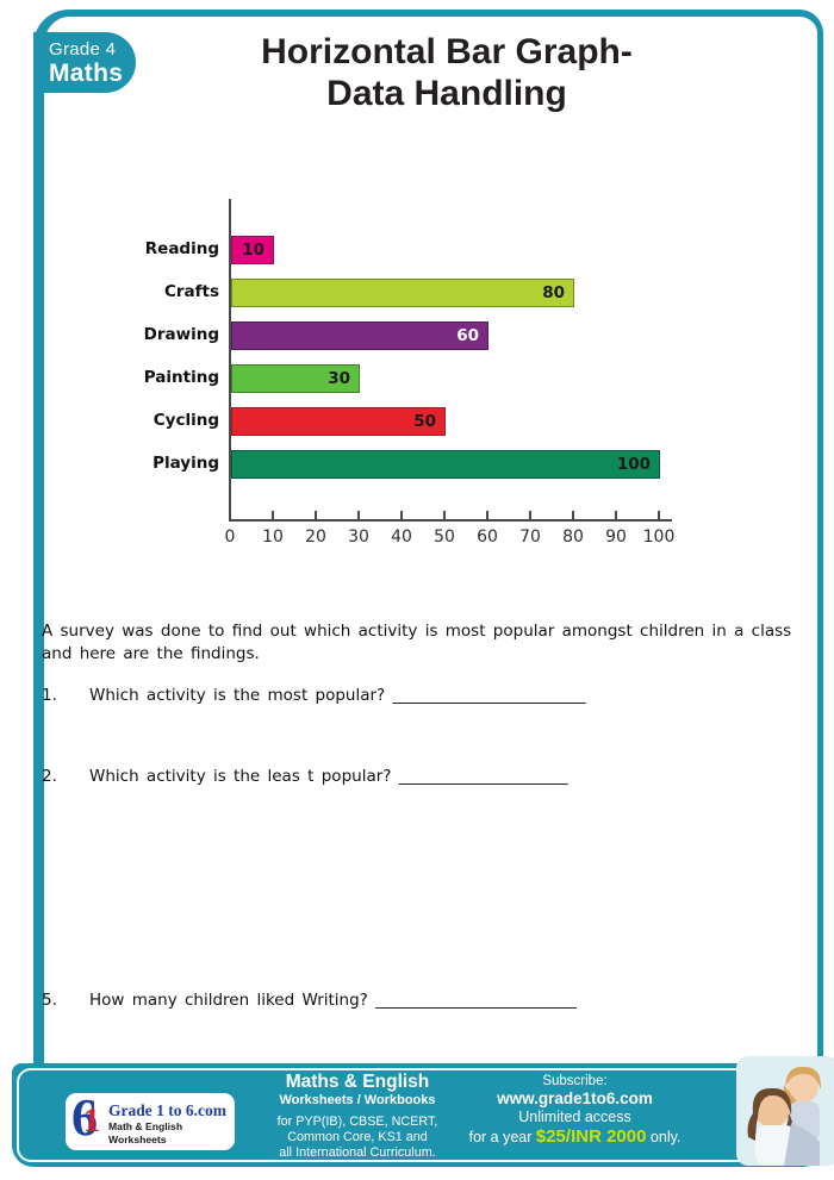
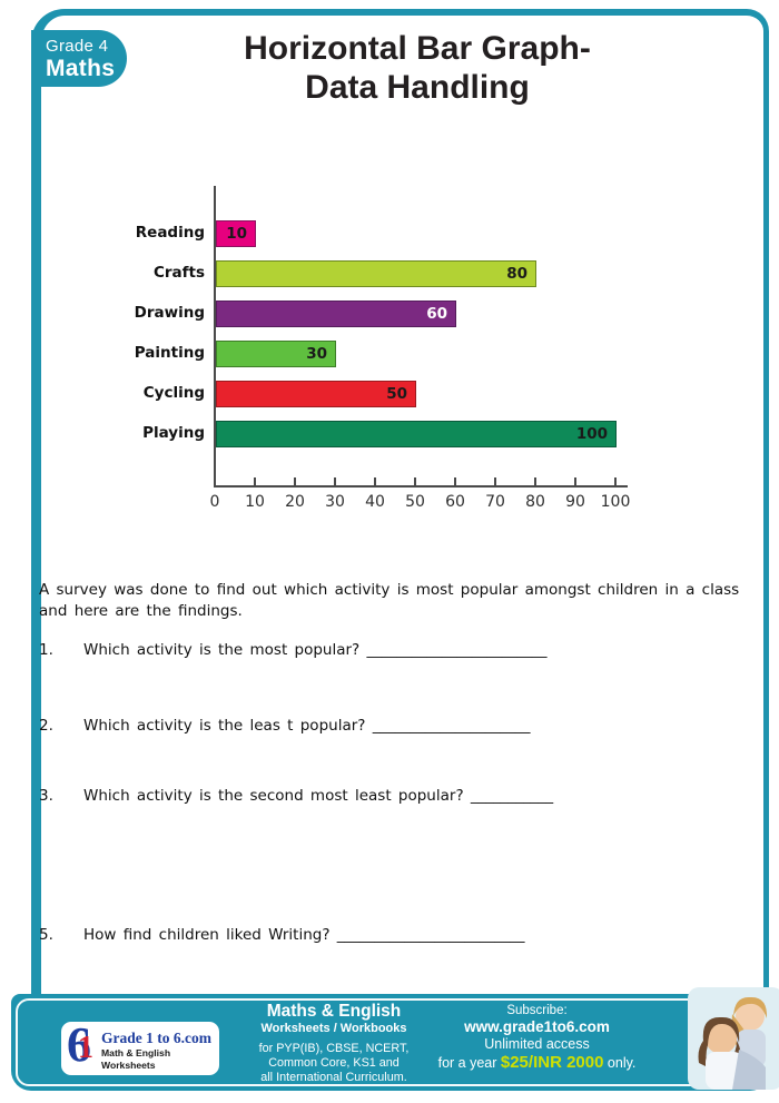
  Grade 4
  Maths
  Horizontal Bar Graph-
  Data Handling
  Reading
  10
  Crafts
  80
  Drawing
  60
  Painting
  30
  Cycling
  50
  Playing
  100
  0
  10
  20
  30
  40
  50
  60
  70
  80
  90
  100
  A survey was done to find out which activity is most popular amongst children in a class
  and here are the findings.
  1. Which activity is the most popular? ________________________
  2. Which activity is the leas t popular? _____________________
+ 3. Which activity is the second most least popular? ___________
- 5. How many children liked Writing? _________________________
+ 5. How find children liked Writing? _________________________
  6
  1
  Grade 1 to 6.com
  Math & English Worksheets
  Maths & English
  Worksheets / Workbooks
  for PYP(IB), CBSE, NCERT,
  Common Core, KS1 and
  all International Curriculum.
  Subscribe:
  www.grade1to6.com
  Unlimited access
  for a year $25/INR 2000 only.
